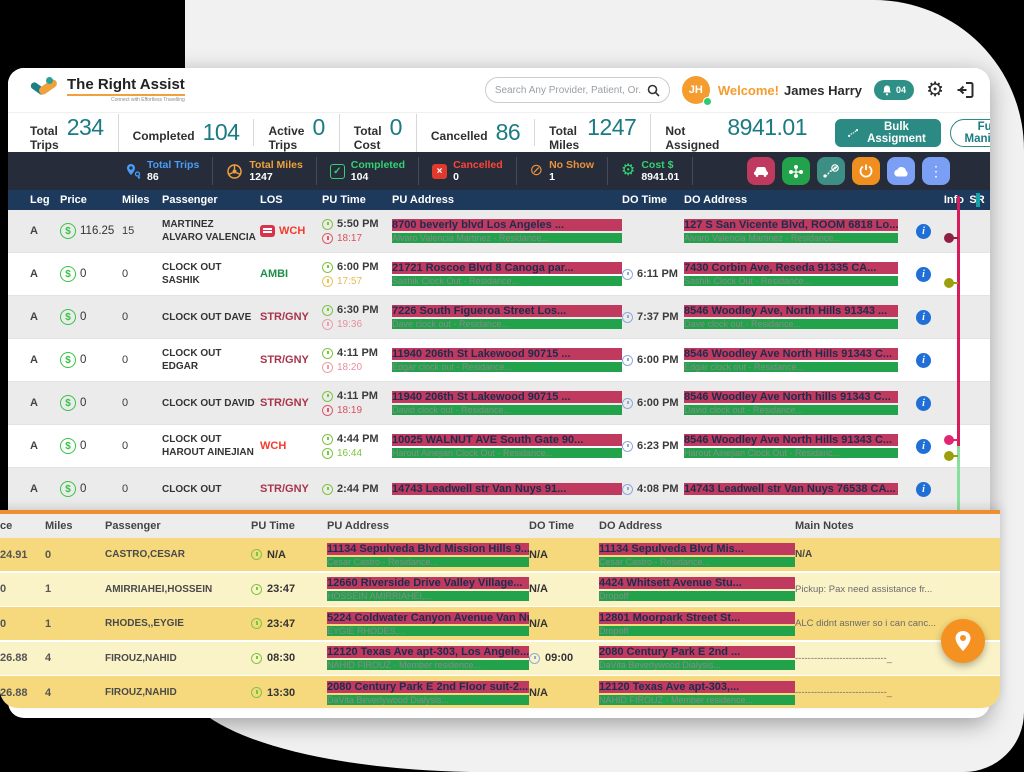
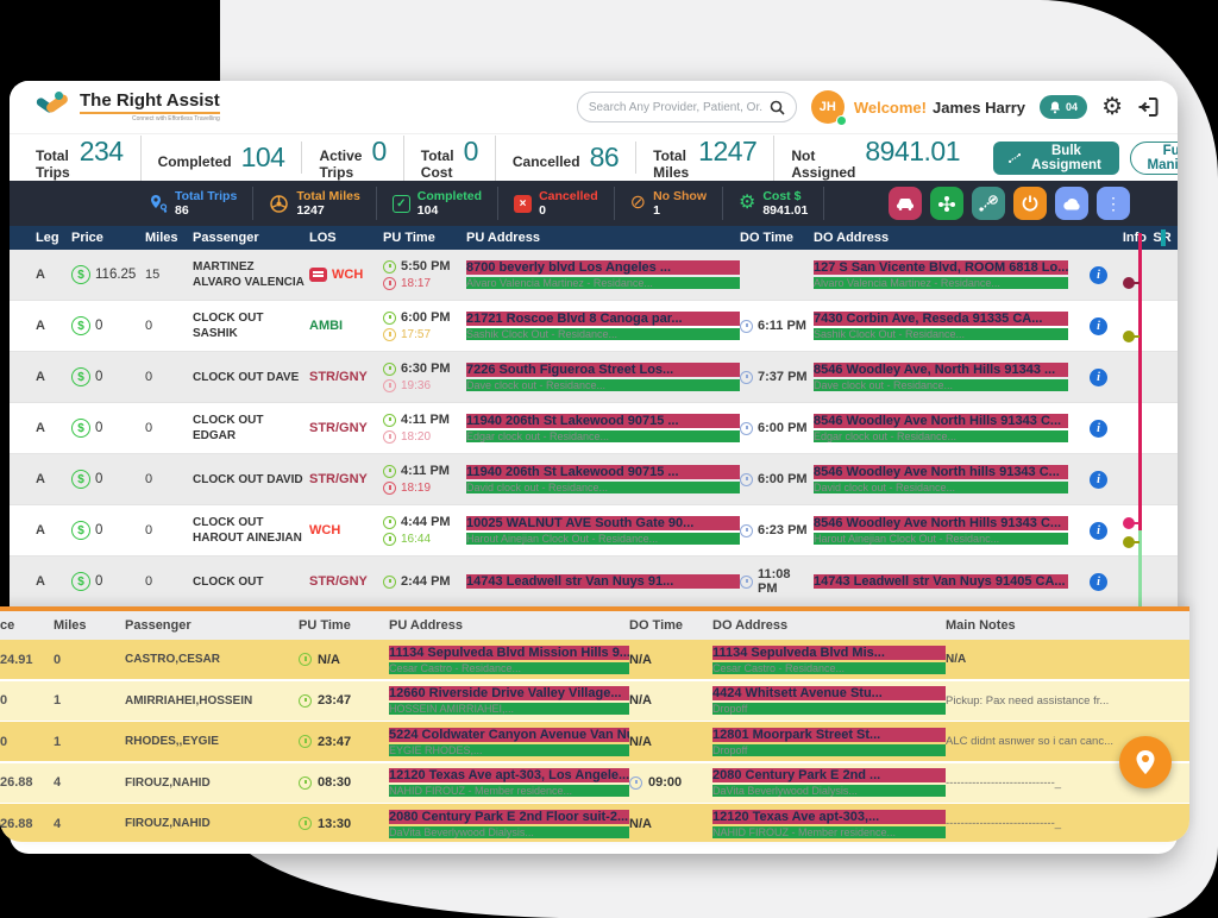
  The Right Assist
  Search Any Provider, Patient, Or.
  JH
  Welcome!
  James Harry
  04
  ⚙
  Total Trips
  234
  Completed
  104
  Active Trips
  0
  Total Cost
  0
  Cancelled
  86
  Total Miles
  1247
  Not Assigned
  8941.01
  Bulk Assigment
  Total Trips
  86
  Total Miles
  1247
  ✓
  Completed
  104
  ×
  Cancelled
  0
  ⊘
  No Show
  1
  ⚙
  Cost $
  8941.01
  ⋮
  Leg
  Price
  Miles
  Passenger
  LOS
  PU Time
  PU Address
  DO Time
  DO Address
  Info
  SR
  A
  $
  116.25
  15
  MARTINEZ ALVARO VALENCIA
  WCH
  5:50 PM
  18:17
  8700 beverly blvd Los Angeles ...
  Alvaro Valencia Martinez - Residance...
  127 S San Vicente Blvd, ROOM 6818 Lo...
  Alvaro Valencia Martinez - Residance...
  i
  A
  $
  0
  0
  CLOCK OUT SASHIK
  AMBI
  6:00 PM
  17:57
  21721 Roscoe Blvd 8 Canoga par...
  Sashik Clock Out - Residance...
  6:11 PM
  7430 Corbin Ave, Reseda 91335 CA...
  Sashik Clock Out - Residance...
  i
  A
  $
  0
  0
  CLOCK OUT DAVE
  STR/GNY
  6:30 PM
  19:36
  7226 South Figueroa Street Los...
  Dave clock out - Residance...
  7:37 PM
  8546 Woodley Ave, North Hills 91343 ...
  Dave clock out - Residance...
  i
  A
  $
  0
  0
  CLOCK OUT EDGAR
  STR/GNY
  4:11 PM
  18:20
  11940 206th St Lakewood 90715 ...
  Edgar clock out - Residance...
  6:00 PM
  8546 Woodley Ave North Hills 91343 C...
  Edgar clock out - Residance...
  i
  A
  $
  0
  0
  CLOCK OUT DAVID
  STR/GNY
  4:11 PM
  18:19
  11940 206th St Lakewood 90715 ...
  David clock out - Residance...
  6:00 PM
  8546 Woodley Ave North hills 91343 C...
  David clock out - Residance...
  i
  A
  $
  0
  0
  CLOCK OUT HAROUT AINEJIAN
  WCH
  4:44 PM
  16:44
  10025 WALNUT AVE South Gate 90...
  Harout Ainejian Clock Out - Residance...
  6:23 PM
  8546 Woodley Ave North Hills 91343 C...
  Harout Ainejian Clock Out - Residanc...
  i
  A
  $
  0
  0
  CLOCK OUT
  STR/GNY
  2:44 PM
  14743 Leadwell str Van Nuys 91...
- 4:08 PM
+ 11:08 PM
- 14743 Leadwell str Van Nuys 76538 CA...
+ 14743 Leadwell str Van Nuys 91405 CA...
  i
  ce
  Miles
  Passenger
  PU Time
  PU Address
  DO Time
  DO Address
  Main Notes
  24.91
  0
  CASTRO,CESAR
  N/A
  11134 Sepulveda Blvd Mission Hills 9...
  Cesar Castro - Residance...
  N/A
  11134 Sepulveda Blvd Mis...
  Cesar Castro - Residance...
  N/A
  0
  1
  AMIRRIAHEI,HOSSEIN
  23:47
  12660 Riverside Drive Valley Village...
  HOSSEIN AMIRRIAHEI,...
  N/A
  4424 Whitsett Avenue Stu...
  Dropoff
  Pickup: Pax need assistance fr...
  0
  1
  RHODES,,EYGIE
  23:47
  5224 Coldwater Canyon Avenue Van N
  EYGIE RHODES,...
  N/A
  12801 Moorpark Street St...
  Dropoff
  ALC didnt asnwer so i can canc...
  26.88
  4
  FIROUZ,NAHID
  08:30
  12120 Texas Ave apt-303, Los Angele...
  NAHID FIROUZ - Member residence...
  09:00
  2080 Century Park E 2nd ...
  DaVita Beverlywood Dialysis...
  -----------------------------_
  26.88
  4
  FIROUZ,NAHID
  13:30
  2080 Century Park E 2nd Floor suit-2...
  DaVita Beverlywood Dialysis...
  N/A
  12120 Texas Ave apt-303,...
  NAHID FIROUZ - Member residence...
  -----------------------------_
